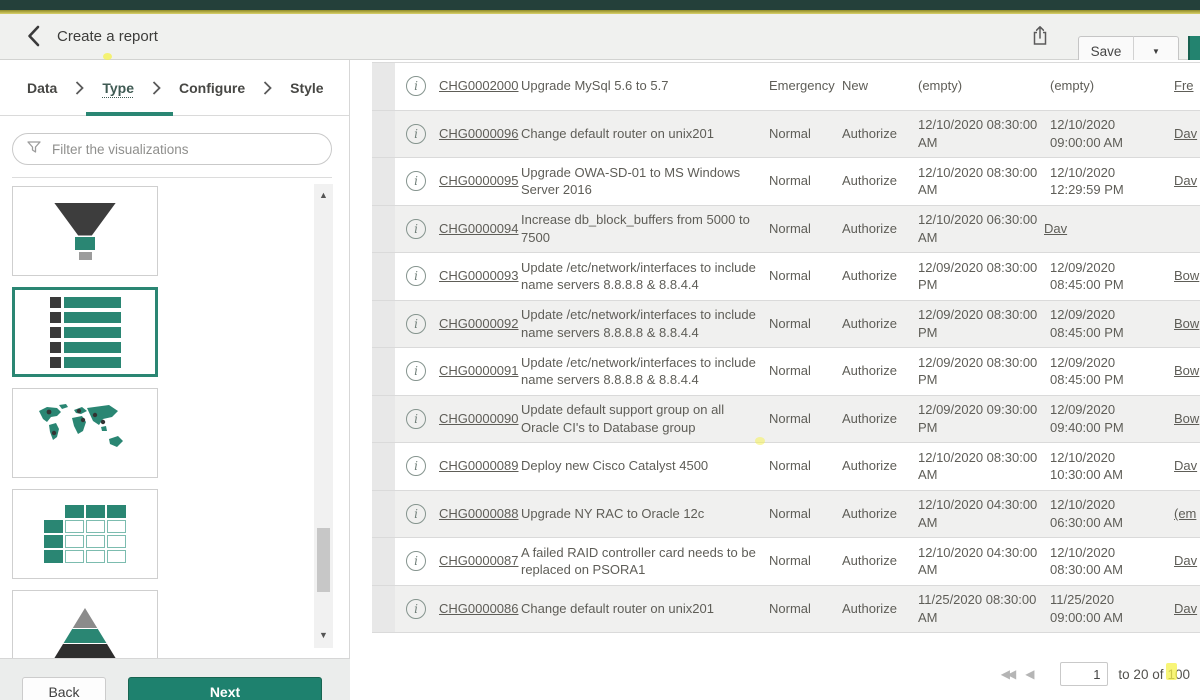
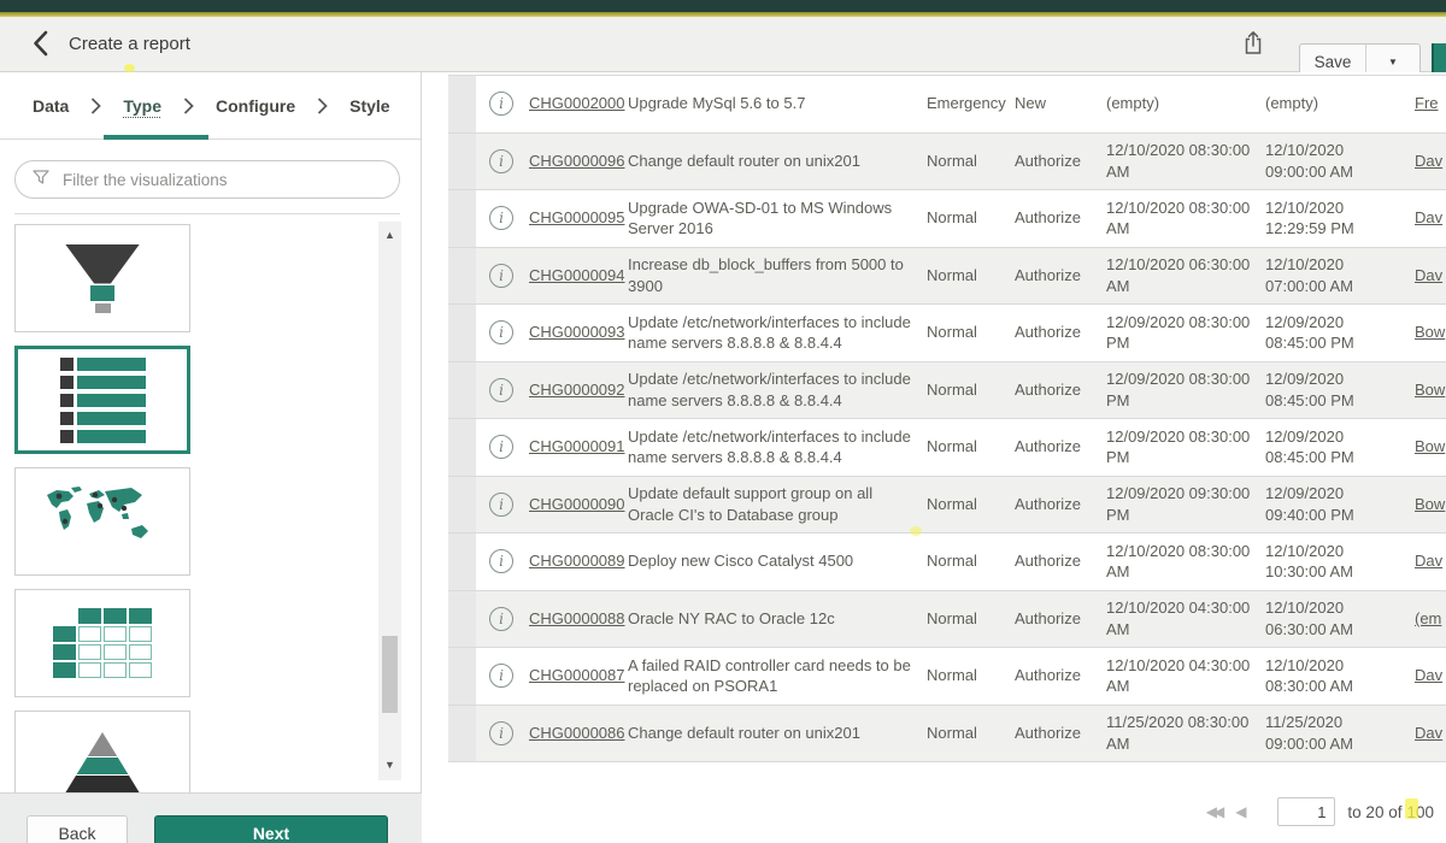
  Create a report
  Save
  ▼
  Data
  Type
  Configure
  Style
  Filter the visualizations
  ▲
  ▼
  Back
  Next
  i
  CHG0002000
  Upgrade MySql 5.6 to 5.7
  Emergency
  New
  (empty)
  (empty)
  Fre
  i
  CHG0000096
  Change default router on unix201
  Normal
  Authorize
  12/10/2020 08:30:00 AM
  12/10/2020 09:00:00 AM
  Dav
  i
  CHG0000095
  Upgrade OWA-SD-01 to MS Windows Server 2016
  Normal
  Authorize
  12/10/2020 08:30:00 AM
  12/10/2020 12:29:59 PM
  Dav
  i
  CHG0000094
- Increase db_block_buffers from 5000 to 7500
+ Increase db_block_buffers from 5000 to 3900
  Normal
  Authorize
  12/10/2020 06:30:00 AM
+ 12/10/2020 07:00:00 AM
  Dav
  i
  CHG0000093
  Update /etc/network/interfaces to include name servers 8.8.8.8 & 8.8.4.4
  Normal
  Authorize
  12/09/2020 08:30:00 PM
  12/09/2020 08:45:00 PM
  Bow
  i
  CHG0000092
  Update /etc/network/interfaces to include name servers 8.8.8.8 & 8.8.4.4
  Normal
  Authorize
  12/09/2020 08:30:00 PM
  12/09/2020 08:45:00 PM
  Bow
  i
  CHG0000091
  Update /etc/network/interfaces to include name servers 8.8.8.8 & 8.8.4.4
  Normal
  Authorize
  12/09/2020 08:30:00 PM
  12/09/2020 08:45:00 PM
  Bow
  i
  CHG0000090
  Update default support group on all Oracle CI's to Database group
  Normal
  Authorize
  12/09/2020 09:30:00 PM
  12/09/2020 09:40:00 PM
  Bow
  i
  CHG0000089
  Deploy new Cisco Catalyst 4500
  Normal
  Authorize
  12/10/2020 08:30:00 AM
  12/10/2020 10:30:00 AM
  Dav
  i
  CHG0000088
- Upgrade NY RAC to Oracle 12c
+ Oracle NY RAC to Oracle 12c
  Normal
  Authorize
  12/10/2020 04:30:00 AM
  12/10/2020 06:30:00 AM
  (em
  i
  CHG0000087
  A failed RAID controller card needs to be replaced on PSORA1
  Normal
  Authorize
  12/10/2020 04:30:00 AM
  12/10/2020 08:30:00 AM
  Dav
  i
  CHG0000086
  Change default router on unix201
  Normal
  Authorize
  11/25/2020 08:30:00 AM
  11/25/2020 09:00:00 AM
  Dav
  ◀◀
  ◀
  1
  to 20 of
  100
